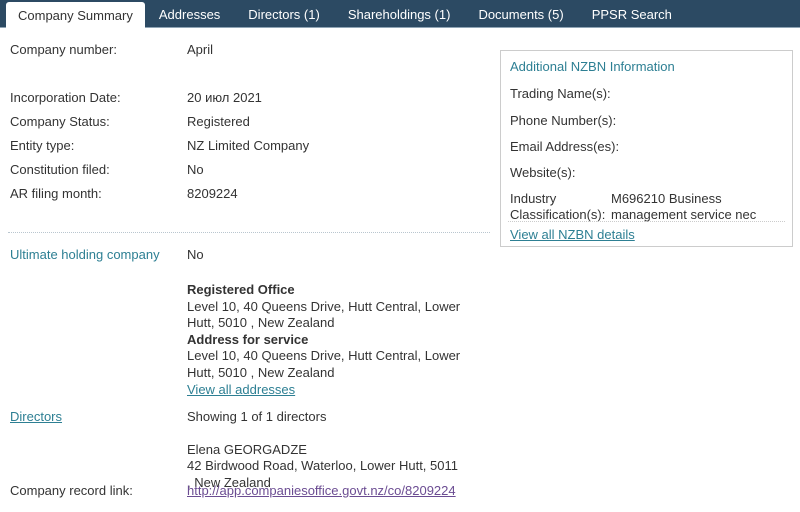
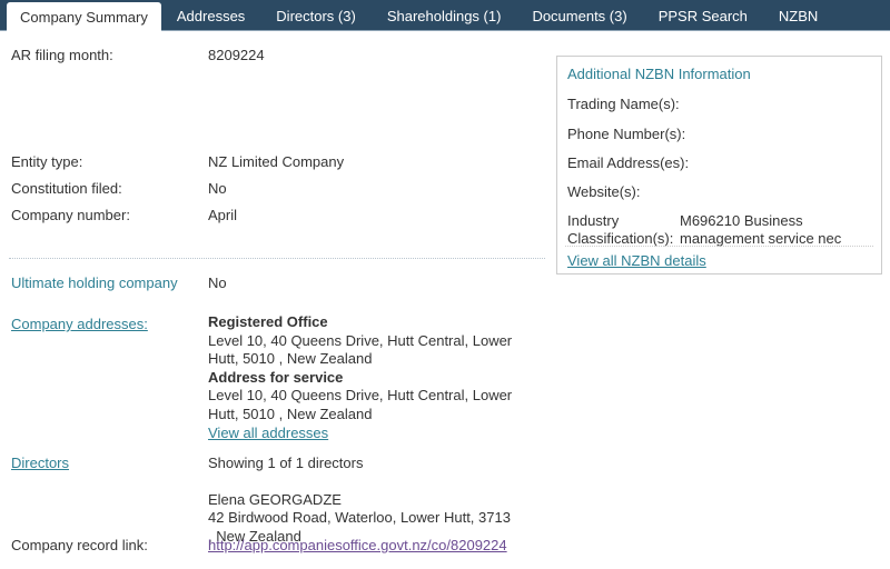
  Company Summary
  Addresses
- Directors (1)
+ Directors (3)
  Shareholdings (1)
- Documents (5)
+ Documents (3)
  PPSR Search
+ NZBN
- Company number:
+ AR filing month:
- April
+ 8209224
- Incorporation Date:
- 20 июл 2021
- Company Status:
- Registered
  Entity type:
  NZ Limited Company
  Constitution filed:
  No
- AR filing month:
+ Company number:
- 8209224
+ April
  Ultimate holding company
  No
+ Company addresses:
  Registered Office
  Level 10, 40 Queens Drive, Hutt Central, Lower
  Hutt, 5010 , New Zealand
  Address for service
  Level 10, 40 Queens Drive, Hutt Central, Lower
  Hutt, 5010 , New Zealand
  View all addresses
  Directors
  Showing 1 of 1 directors
  Elena GEORGADZE
- 42 Birdwood Road, Waterloo, Lower Hutt, 5011
+ 42 Birdwood Road, Waterloo, Lower Hutt, 3713
  , New Zealand
  Company record link:
  http://app.companiesoffice.govt.nz/co/8209224
  Additional NZBN Information
  Trading Name(s):
  Phone Number(s):
  Email Address(es):
  Website(s):
  Industry
  Classification(s):
  M696210 Business
  management service nec
  View all NZBN details
